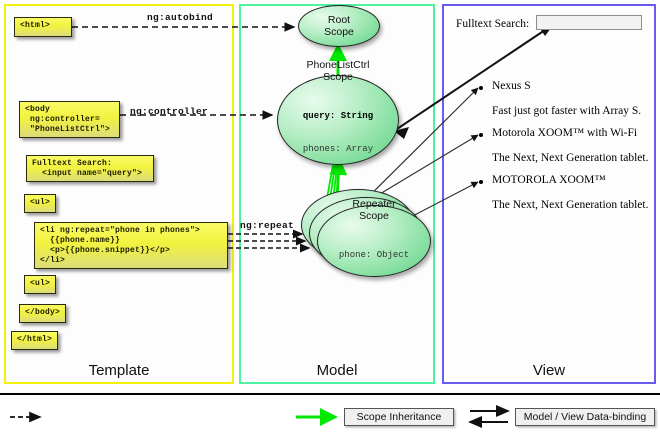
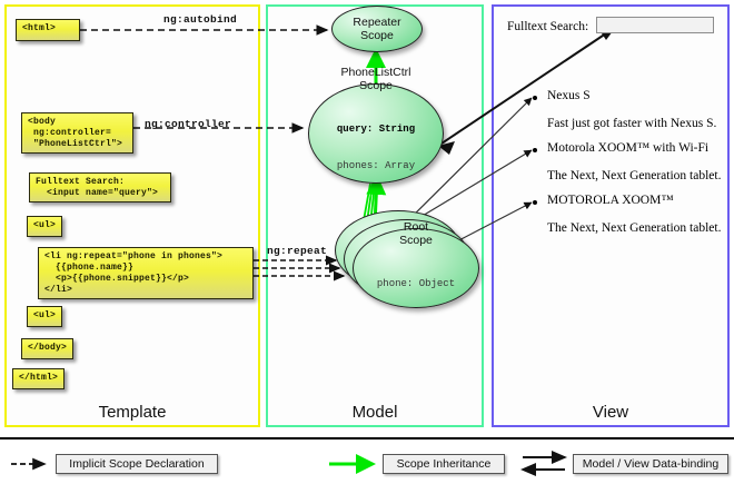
  Template
  Model
  View
  <html>
  <body
  ng:controller=
  "PhoneListCtrl">
  Fulltext Search:
  <input name="query">
  <ul>
  <li ng:repeat="phone in phones">
  {{phone.name}}
  <p>{{phone.snippet}}</p>
  </li>
  <ul>
  </body>
  </html>
  ng:autobind
  ng:controller
  ng:repeat
- Root
+ Repeater
  Scope
  PhoneListCtrl
  Scope
  query: String
  phones: Array
- Repeater
+ Root
  Scope
  phone: Object
  Fulltext Search:
  Nexus S
- Fast just got faster with Array S.
+ Fast just got faster with Nexus S.
  Motorola XOOM™ with Wi-Fi
  The Next, Next Generation tablet.
  MOTOROLA XOOM™
  The Next, Next Generation tablet.
+ Implicit Scope Declaration
  Scope Inheritance
  Model / View Data-binding
